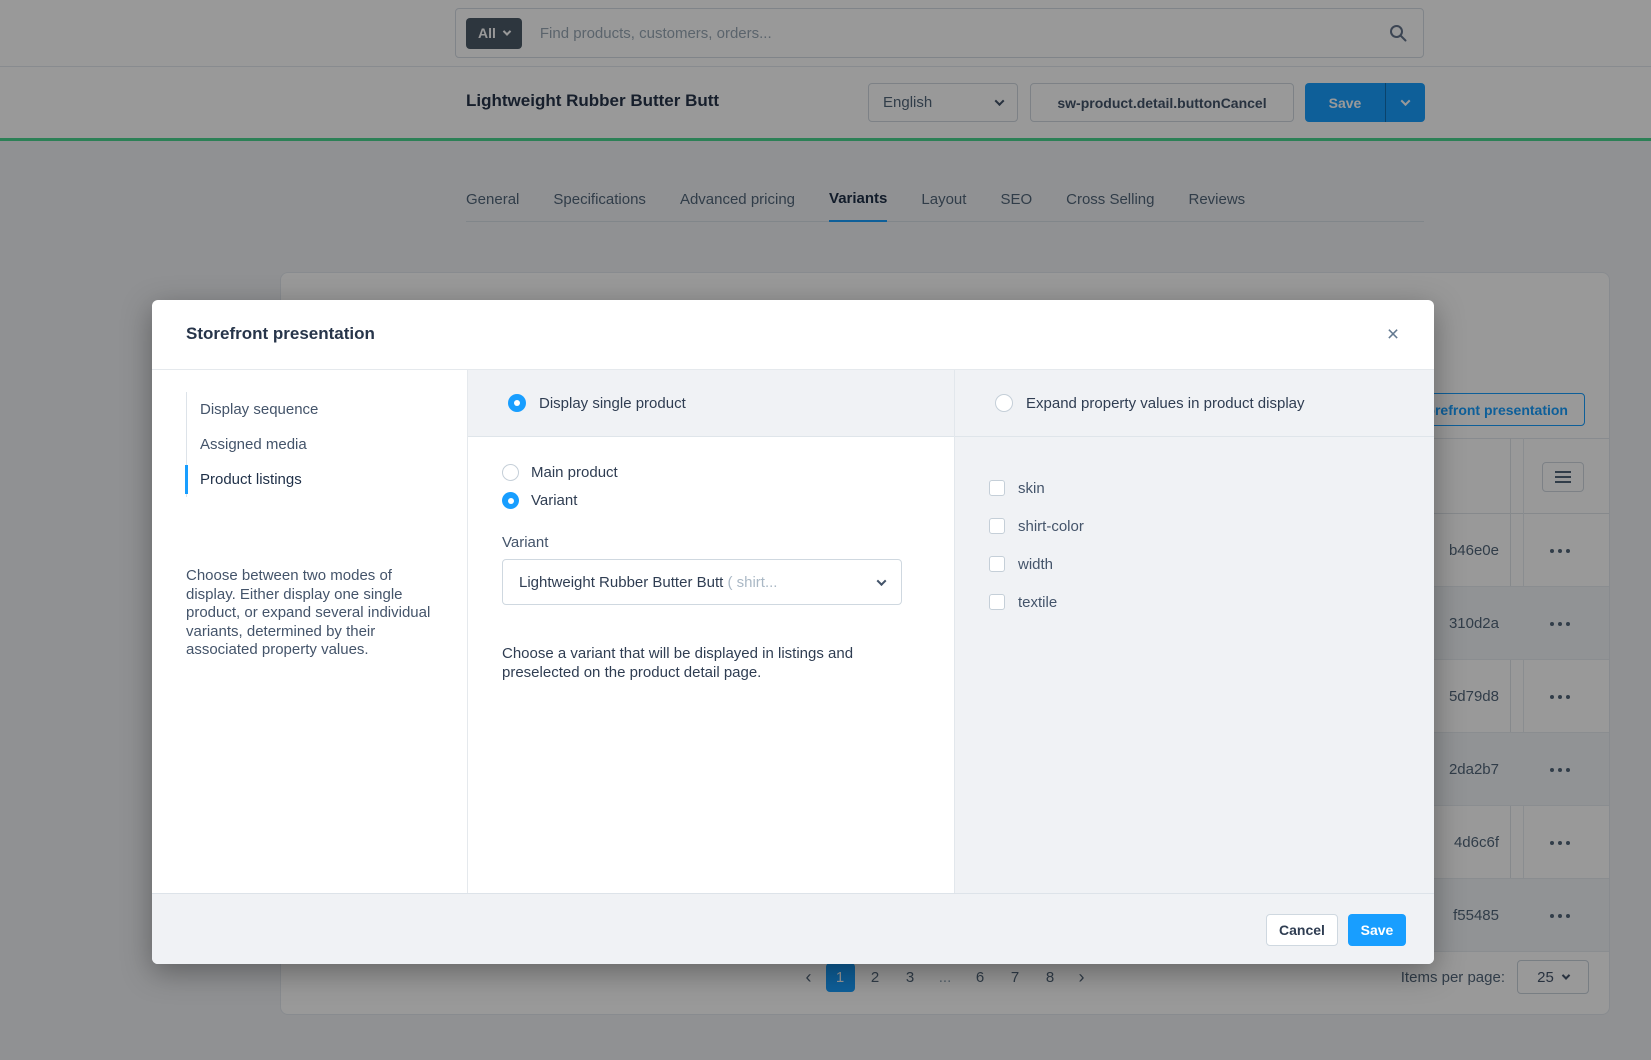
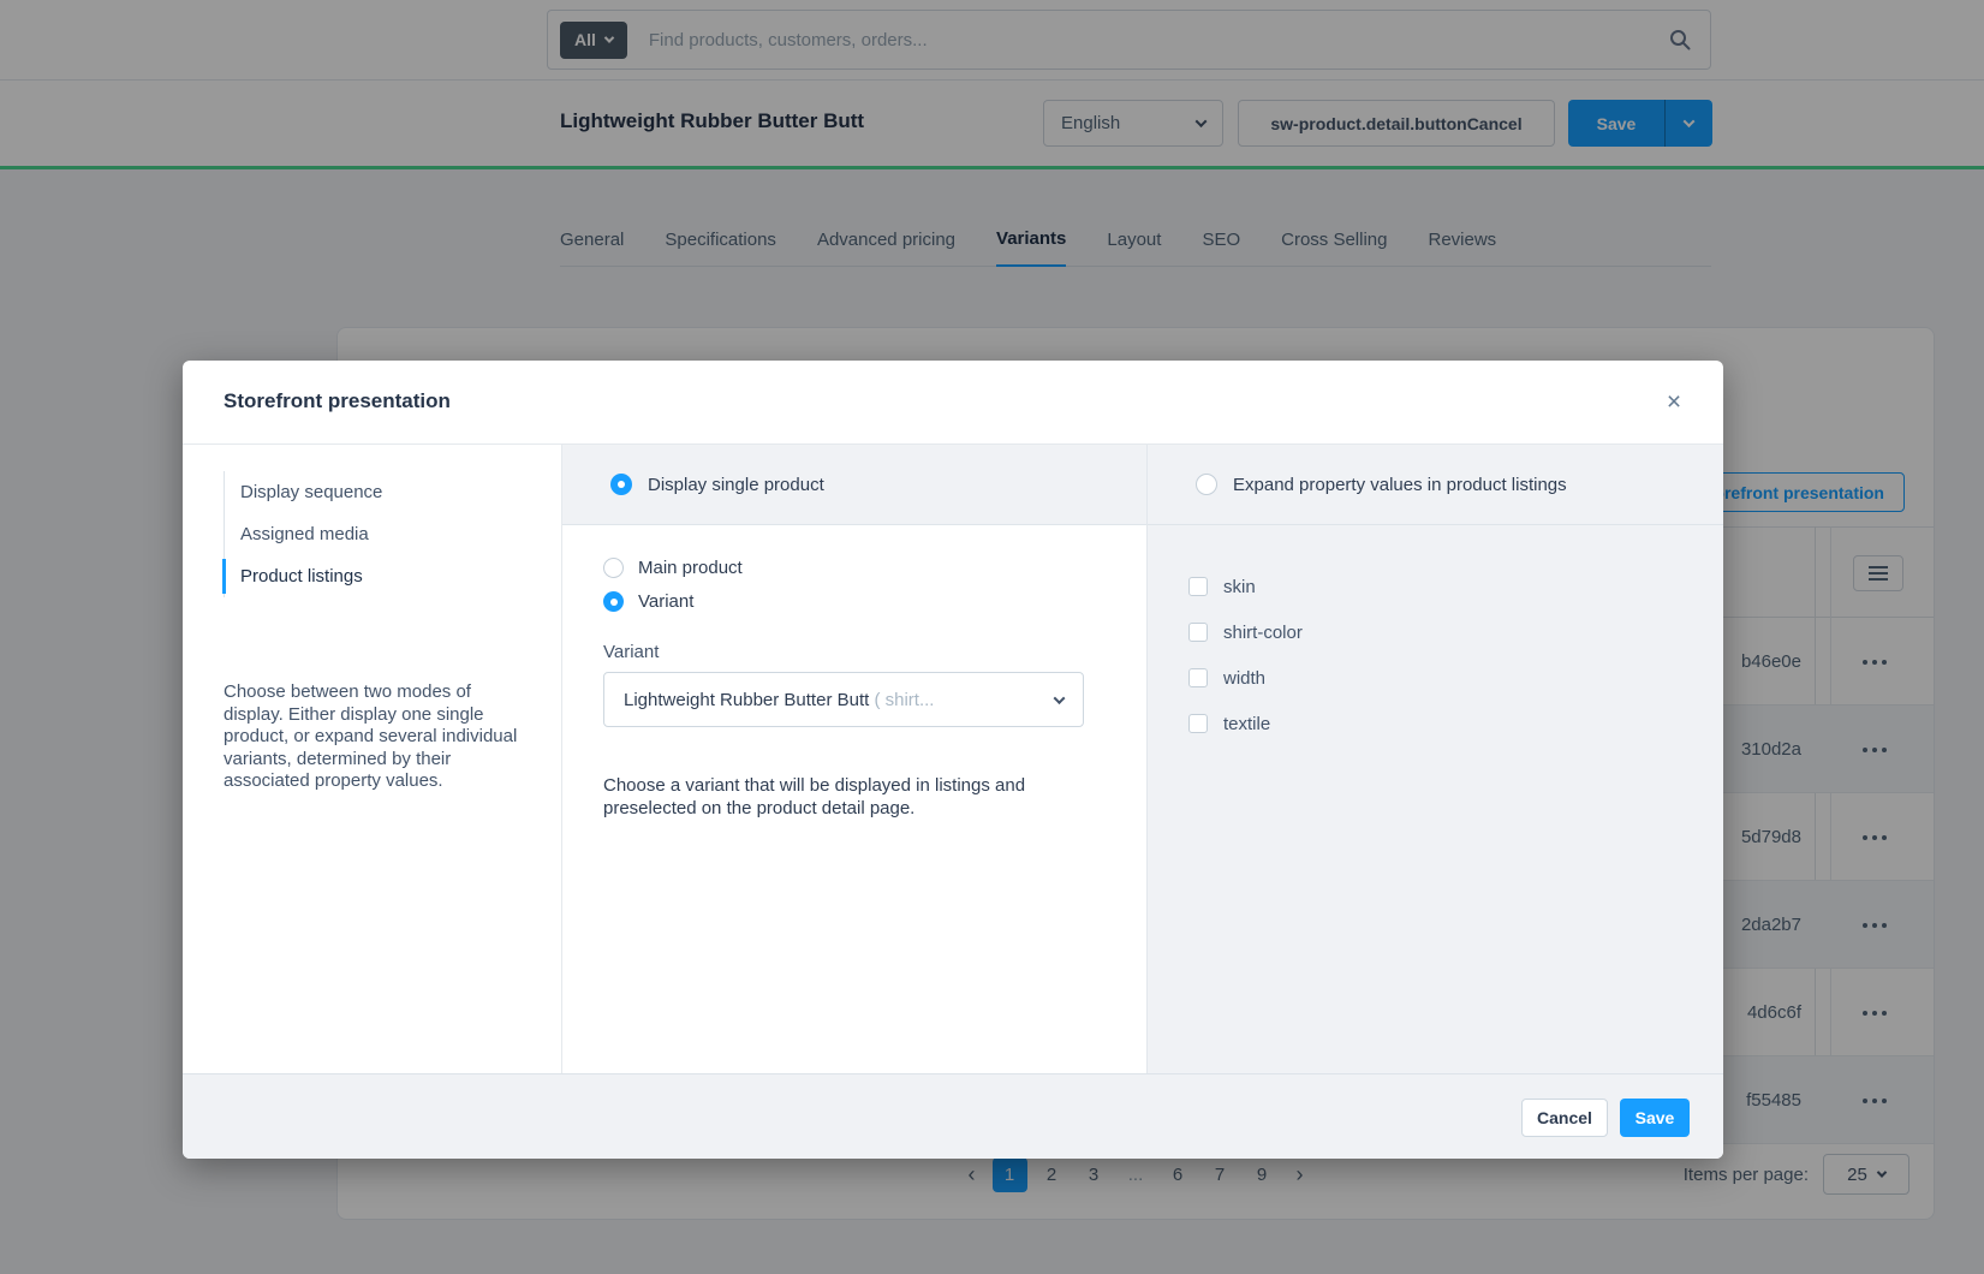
  All
  Find products, customers, orders...
  Lightweight Rubber Butter Butt
  English
  sw-product.detail.buttonCancel
  Save
  General
  Specifications
  Advanced pricing
  Variants
  Layout
  SEO
  Cross Selling
  Reviews
  refront presentation
  b46e0e
  310d2a
  5d79d8
  2da2b7
  4d6c6f
  f55485
  ‹
  1
  2
  3
  ...
  6
  7
- 8
+ 9
  ›
  Items per page:
  25
  Storefront presentation
  ×
  Display sequence
  Assigned media
  Product listings
  Choose between two modes of display. Either display one single product, or expand several individual variants, determined by their associated property values.
  Display single product
  Main product
  Variant
  Variant
  Lightweight Rubber Butter Butt ( shirt...
  Choose a variant that will be displayed in listings and preselected on the product detail page.
- Expand property values in product display
+ Expand property values in product listings
  skin
  shirt-color
  width
  textile
  Cancel
  Save
